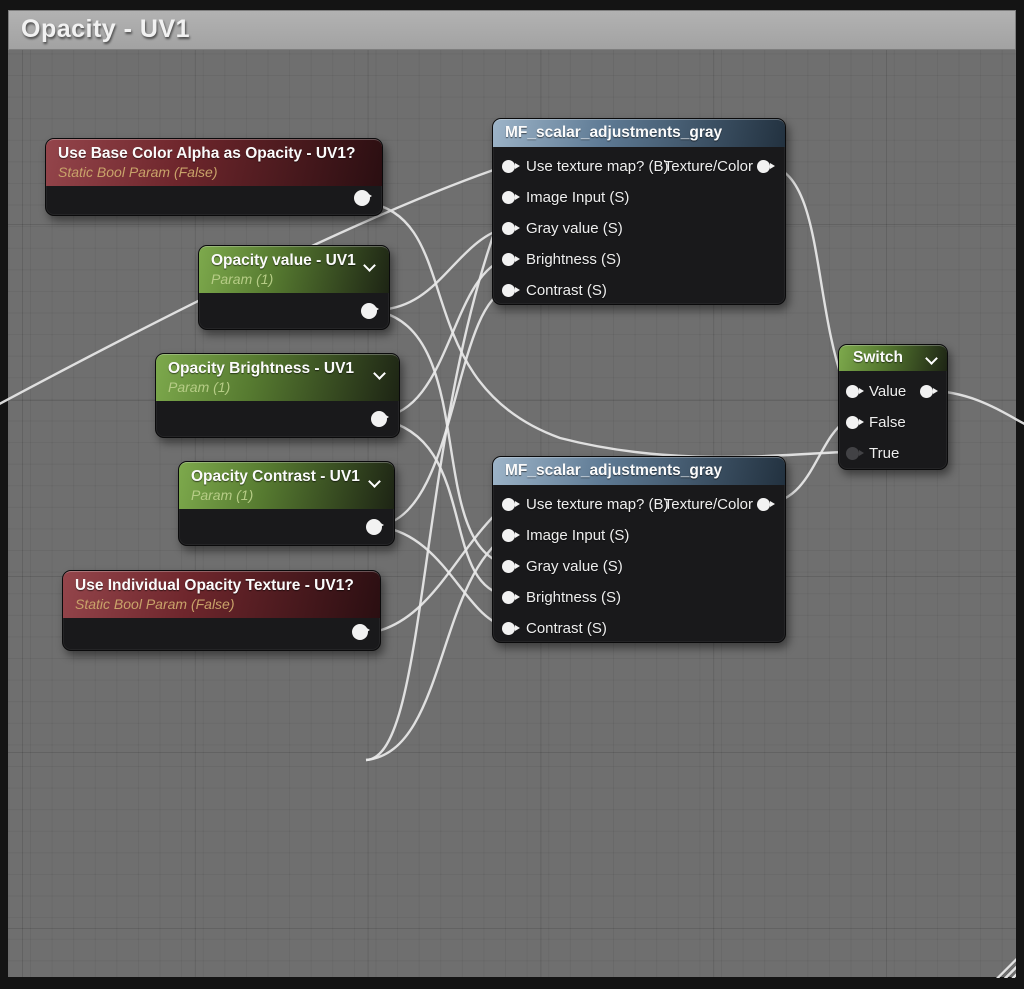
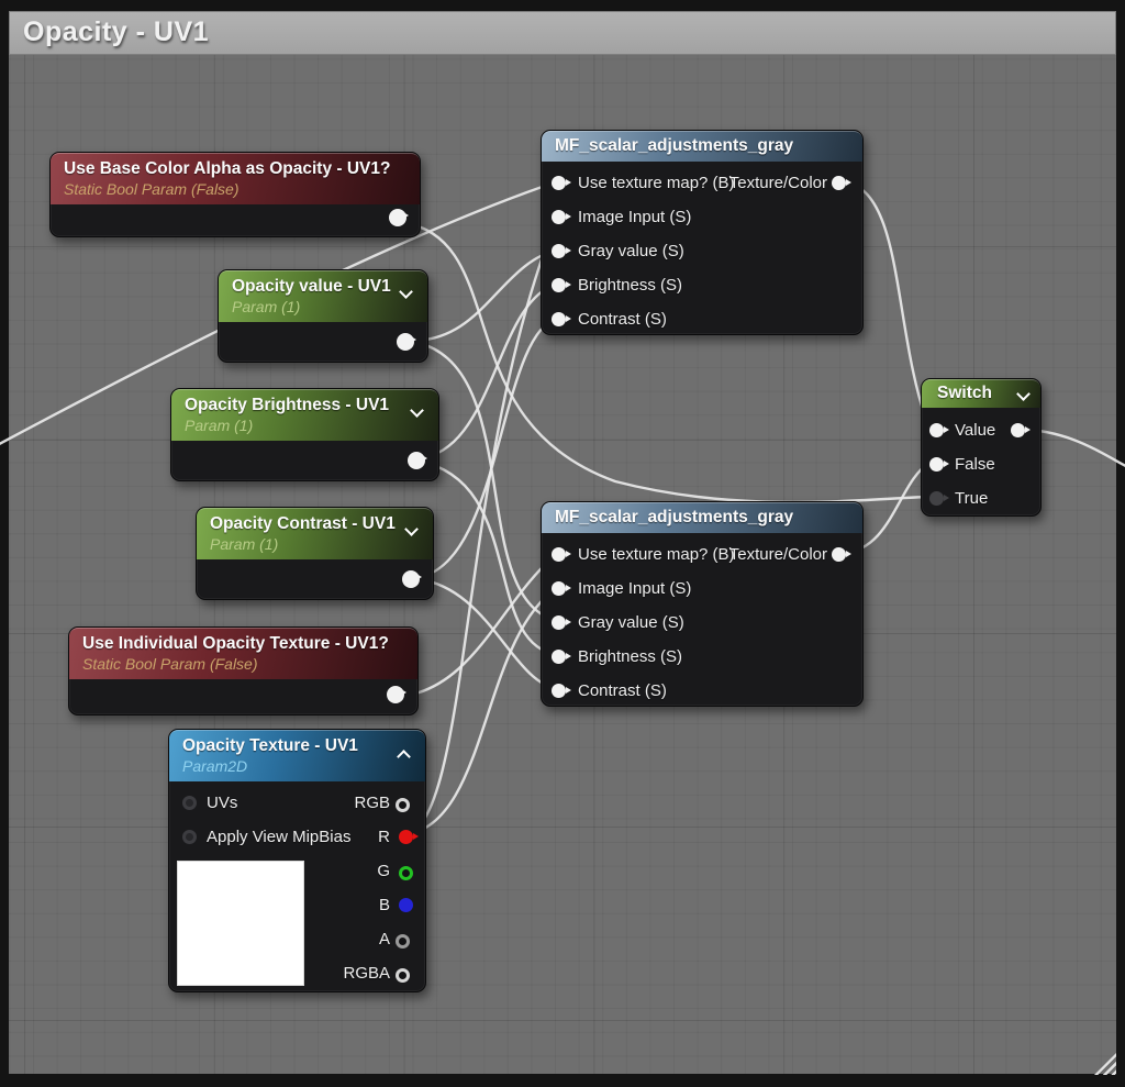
  Opacity - UV1
  Use Base Color Alpha as Opacity - UV1?
  Static Bool Param (False)
  Opacity value - UV1
  Param (1)
  Opacity Brightness - UV1
  Param (1)
  Opacity Contrast - UV1
  Param (1)
  Use Individual Opacity Texture - UV1?
  Static Bool Param (False)
  MF_scalar_adjustments_gray
  Use texture map? (B)
  Texture/Color
  Image Input (S)
  Gray value (S)
  Brightness (S)
  Contrast (S)
  MF_scalar_adjustments_gray
  Use texture map? (B)
  Texture/Color
  Image Input (S)
  Gray value (S)
  Brightness (S)
  Contrast (S)
+ Opacity Texture - UV1
+ Param2D
+ UVs
+ Apply View MipBias
+ RGB
+ R
+ G
+ B
+ A
+ RGBA
  Switch
  Value
  False
  True
